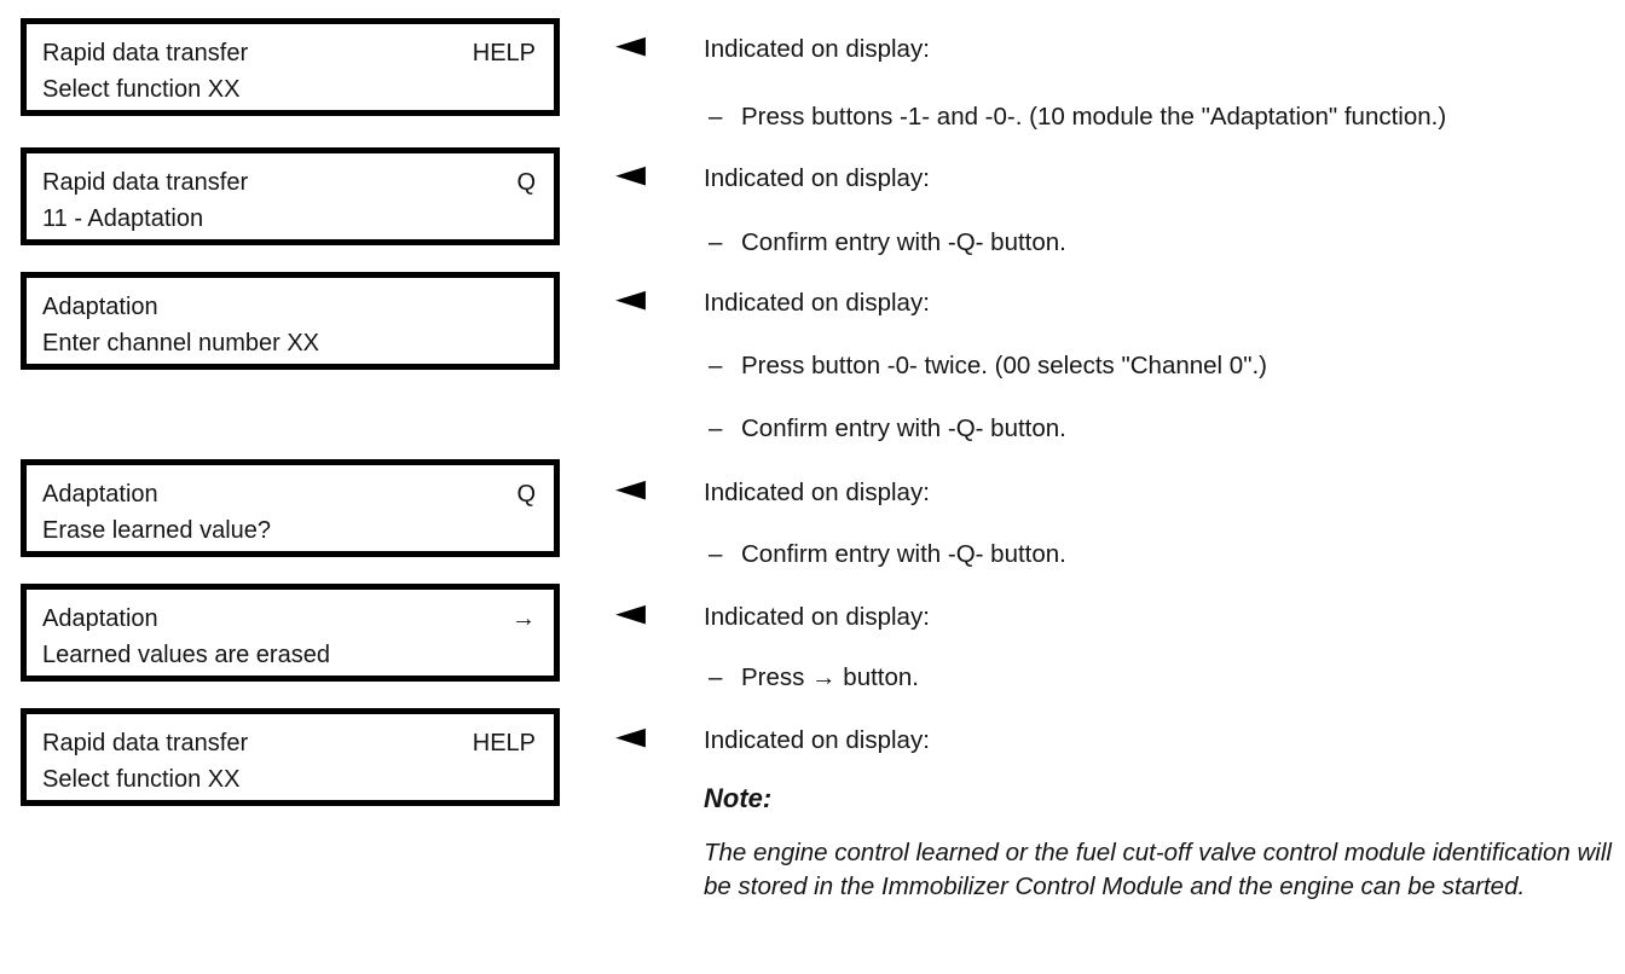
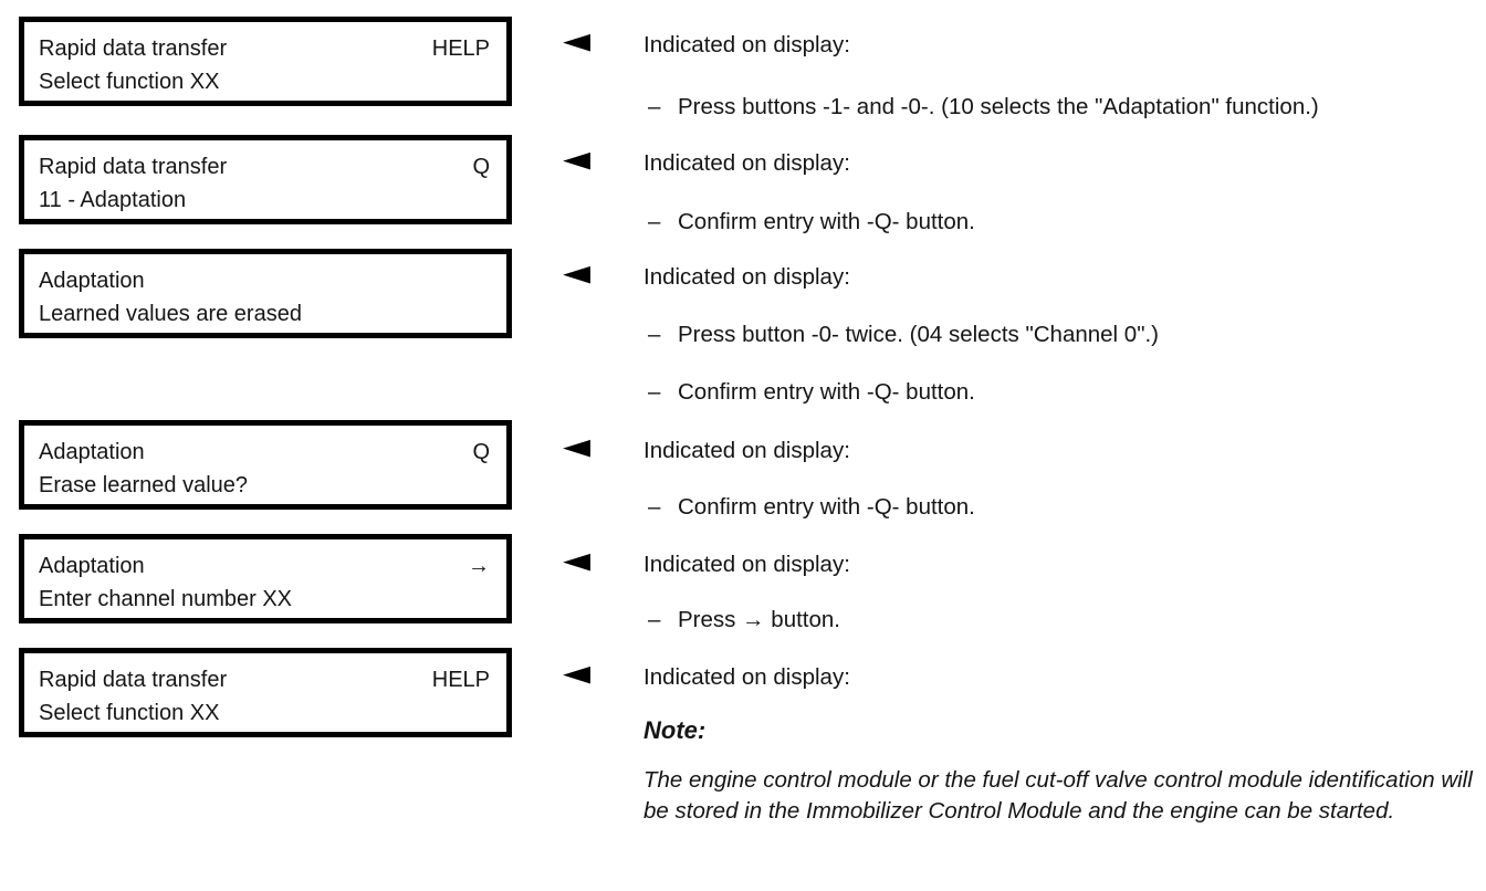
  Rapid data transfer
  HELP
  Select function XX
  Rapid data transfer
  Q
  11 - Adaptation
  Adaptation
- Enter channel number XX
+ Learned values are erased
  Adaptation
  Q
  Erase learned value?
  Adaptation
  →
- Learned values are erased
+ Enter channel number XX
  Rapid data transfer
  HELP
  Select function XX
  ◀
  ◀
  ◀
  ◀
  ◀
  ◀
  Indicated on display:
  Indicated on display:
  Indicated on display:
  Indicated on display:
  Indicated on display:
  Indicated on display:
  –
- Press buttons -1- and -0-. (10 module the "Adaptation" function.)
+ Press buttons -1- and -0-. (10 selects the "Adaptation" function.)
  –
  Confirm entry with -Q- button.
  –
- Press button -0- twice. (00 selects "Channel 0".)
+ Press button -0- twice. (04 selects "Channel 0".)
  –
  Confirm entry with -Q- button.
  –
  Confirm entry with -Q- button.
  –
  Press → button.
  Note:
- The engine control learned or the fuel cut-off valve control module identification will be stored in the Immobilizer Control Module and the engine can be started.
+ The engine control module or the fuel cut-off valve control module identification will be stored in the Immobilizer Control Module and the engine can be started.
